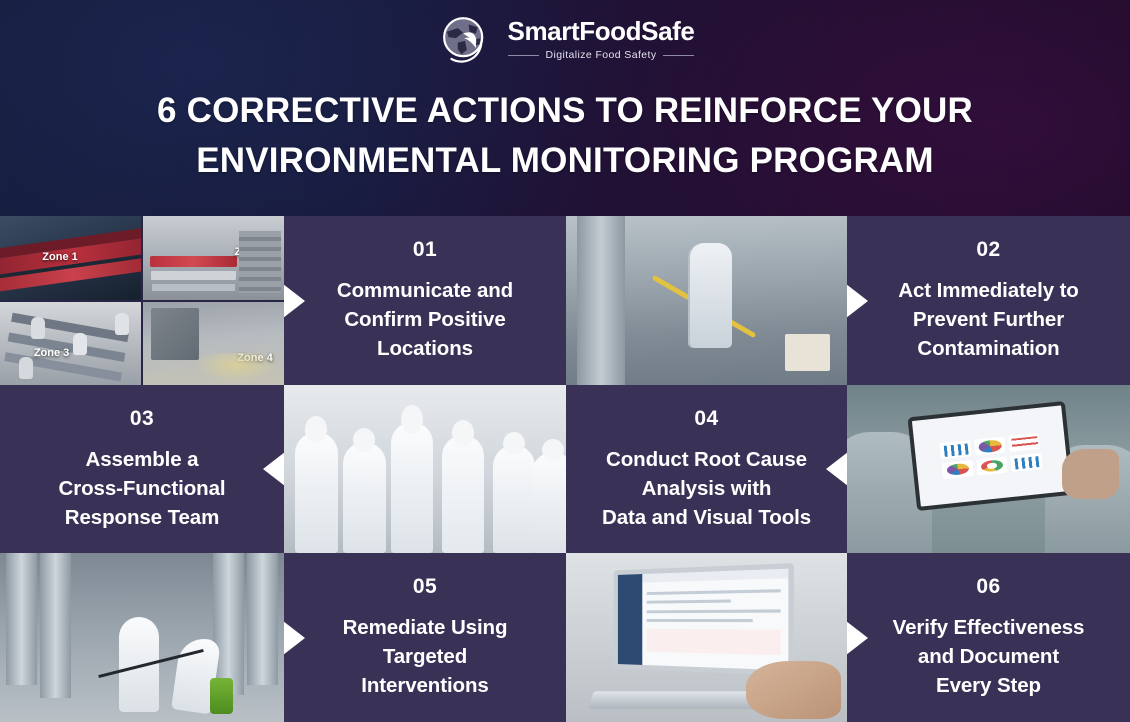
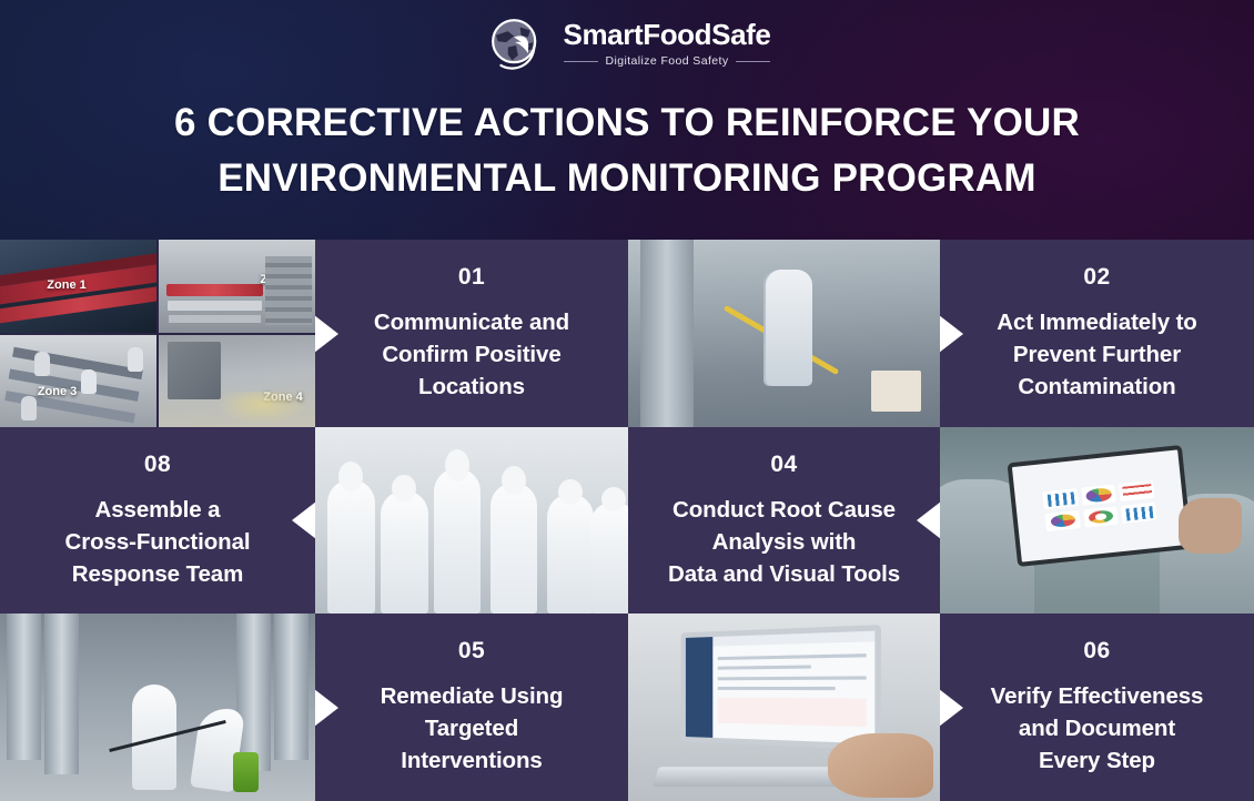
  SmartFoodSafe
  Digitalize Food Safety
  6 CORRECTIVE ACTIONS TO REINFORCE YOUR
  ENVIRONMENTAL MONITORING PROGRAM
  Zone 1
  Zone 3
  01
  Communicate and
  Confirm Positive
  Locations
  02
  Act Immediately to
  Prevent Further
  Contamination
- 03
+ 08
  Assemble a
  Cross-Functional
  Response Team
  04
  Conduct Root Cause
  Analysis with
  Data and Visual Tools
  05
  Remediate Using
  Targeted
  Interventions
  06
  Verify Effectiveness
  and Document
  Every Step
